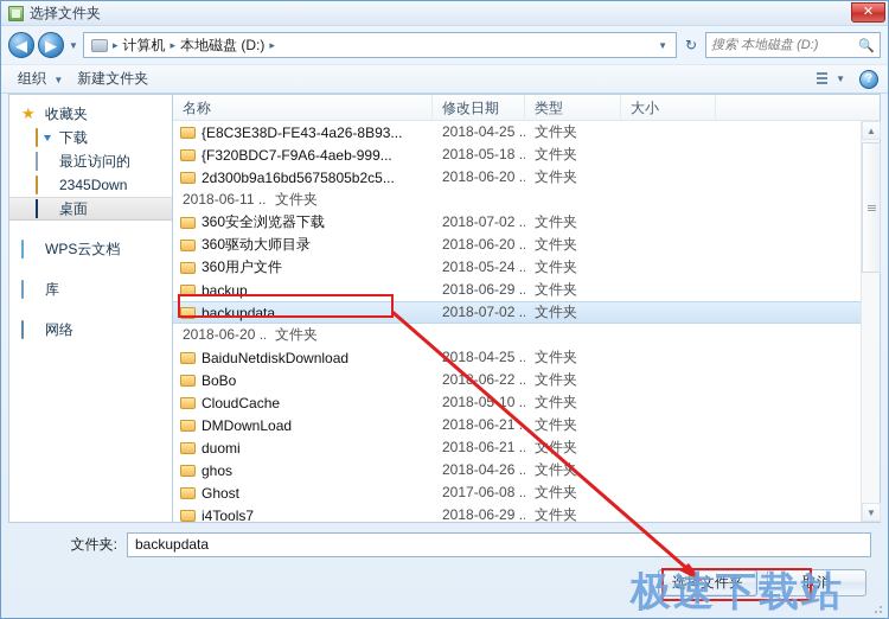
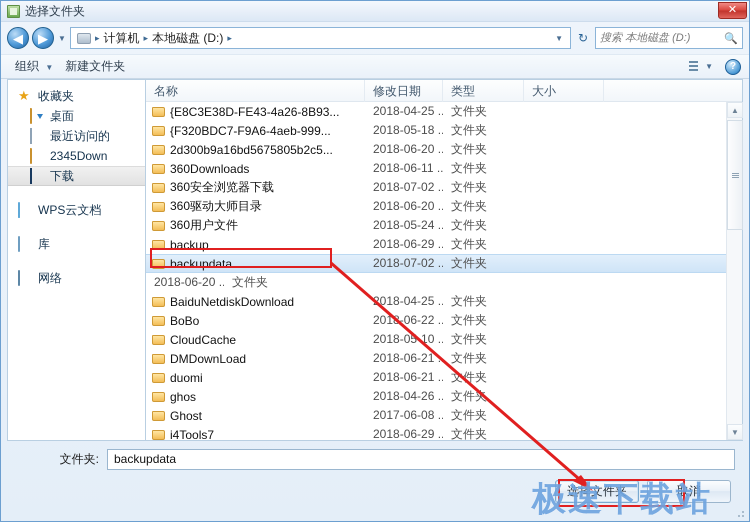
  选择文件夹
  ✕
  ◀
  ▶
  ▼
  ▸
  计算机
  ▸
  本地磁盘 (D:)
  ▸
  ▼
  ↻
  搜索 本地磁盘 (D:)
  🔍
  组织 ▼
  新建文件夹
  ▼
  ?
  ★
  收藏夹
- 下载
+ 桌面
  最近访问的
  2345Down
- 桌面
+ 下载
  WPS云文档
  库
  网络
  名称
  修改日期
  类型
  大小
  {E8C3E38D-FE43-4a26-8B93...
  2018-04-25 ..
  文件夹
  {F320BDC7-F9A6-4aeb-999...
  2018-05-18 ..
  文件夹
  2d300b9a16bd5675805b2c5...
  2018-06-20 ..
  文件夹
+ 360Downloads
  2018-06-11 ..
  文件夹
  360安全浏览器下载
  2018-07-02 ..
  文件夹
  360驱动大师目录
  2018-06-20 ..
  文件夹
  360用户文件
  2018-05-24 ..
  文件夹
  backup
  2018-06-29 ..
  文件夹
  backupdata
  2018-07-02 ..
  文件夹
  2018-06-20 ..
  文件夹
  BaiduNetdiskDownload
  018-04-25 ..
  文件夹
  BoBo
  201-06-22 ..
  文件夹
  CloudCache
  2018-0510 ..
  文件夹
  DMDownLoad
  2018-06-21.
  文件夹
  duomi
  2018-06-21 ..
  文件夹
  ghos
  2018-04-26 ..
  文件夹
  Ghost
  2017-06-08 ..
  文件夹
  i4Tools7
  2018-06-29 ..
  文件夹
  ▲
  ▼
  文件夹:
  backupdata
  选择文件夹
  取消
  极速下载站
